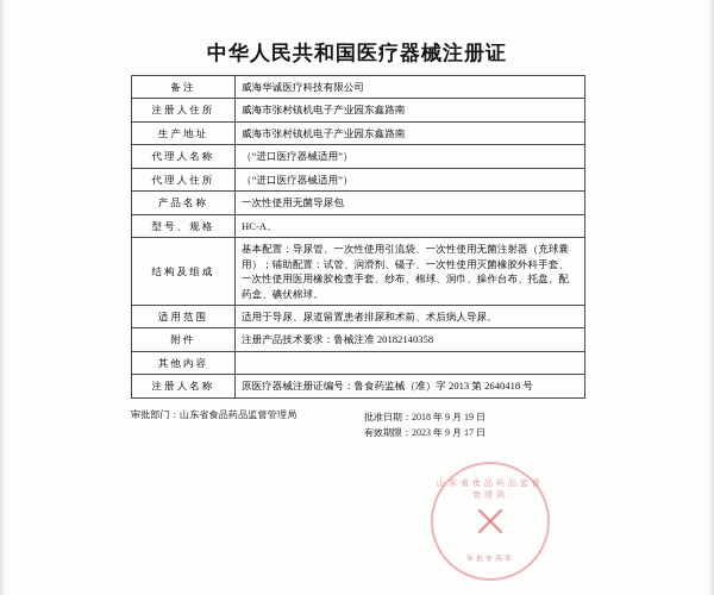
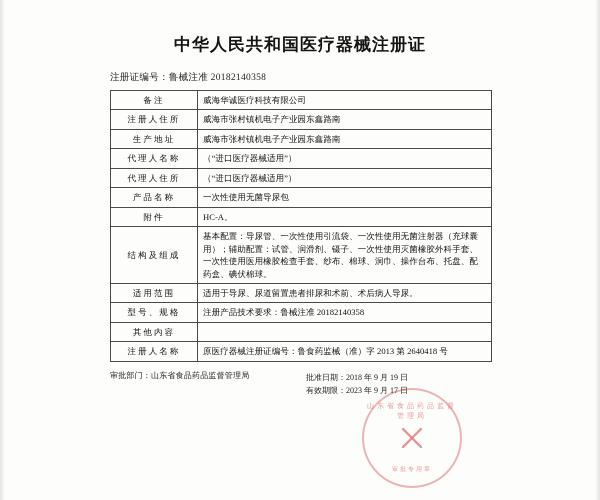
  中华人民共和国医疗器械注册证
+ 注册证编号：鲁械注准 20182140358
  备注	威海华诚医疗科技有限公司
  注册人住所	威海市张村镇机电子产业园东鑫路南
  生产地址	威海市张村镇机电子产业园东鑫路南
  代理人名称	（“进口医疗器械适用”）
  代理人住所	（“进口医疗器械适用”）
  产品名称	一次性使用无菌导尿包
- 型号、规格	HC-A。
+ 附件	HC-A。
  结构及组成	基本配置：导尿管、一次性使用引流袋、一次性使用无菌注射器（充球囊用）；辅助配置：试管、润滑剂、镊子、一次性使用灭菌橡胶外科手套、一次性使用医用橡胶检查手套、纱布、棉球、洞巾、操作台布、托盘、配药盒、碘伏棉球。
  适用范围	适用于导尿、尿道留置患者排尿和术前、术后病人导尿。
- 附件	注册产品技术要求：鲁械注准 20182140358
+ 型号、规格	注册产品技术要求：鲁械注准 20182140358
  其他内容
  注册人名称	原医疗器械注册证编号：鲁食药监械（准）字 2013 第 2640418 号
  审批部门：山东省食品药品监督管理局
  批准日期：2018 年 9 月 19 日
  有效期限：2023 年 9 月 17 日
  山东省食品药品监督管理局
